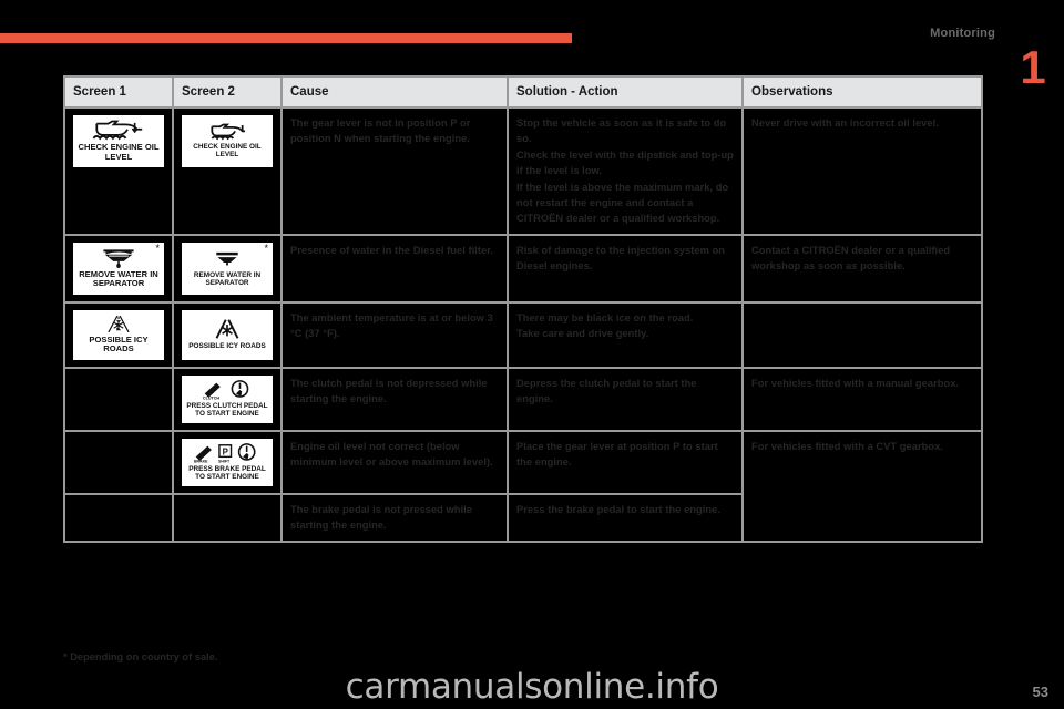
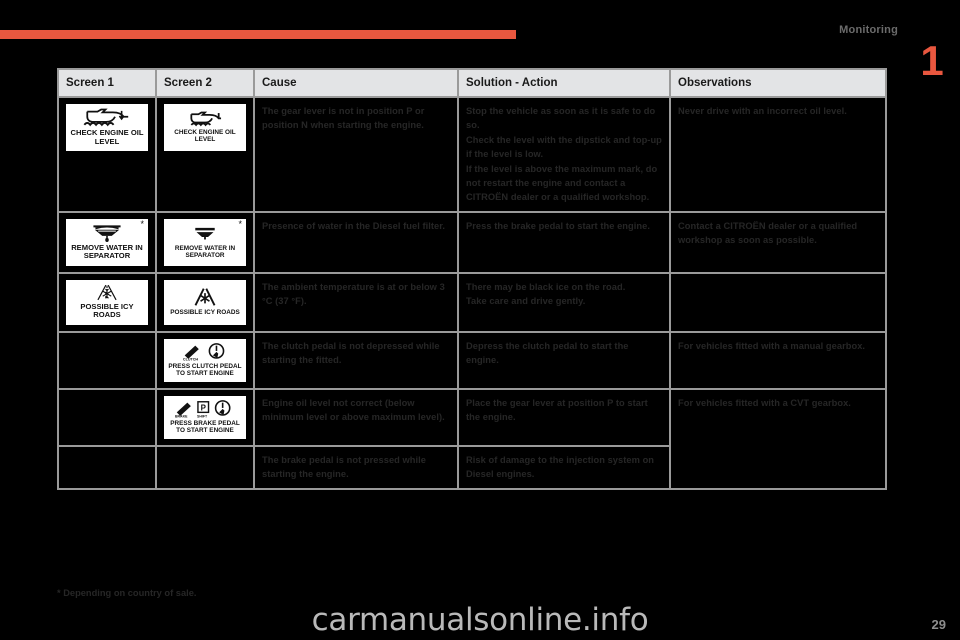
  Monitoring
  1
  Screen 1	Screen 2	Cause	Solution - Action	Observations
  CHECK ENGINE OIL LEVEL		The gear lever is not in position P or position N when starting the engine.	Stop the vehicle as soon as it is safe to do so.Check the level with the dipstick and top-up if the level is low.If the level is above the maximum mark, do not restart the engine and contact a CITROËN dealer or a qualified workshop.	Never drive with an incorrect oil level.
- * REMOVE WATER IN SEPARATOR	*	Presence of water in the Diesel fuel filter.	Risk of damage to the injection system on Diesel engines.	Contact a CITROËN dealer or a qualified workshop as soon as possible.
+ * REMOVE WATER IN SEPARATOR	*	Presence of water in the Diesel fuel filter.	Press the brake pedal to start the engine.	Contact a CITROËN dealer or a qualified workshop as soon as possible.
  POSSIBLE ICY ROADS		The ambient temperature is at or below 3 °C (37 °F).	There may be black ice on the road.Take care and drive gently.
- 		The clutch pedal is not depressed while starting the engine.	Depress the clutch pedal to start the engine.	For vehicles fitted with a manual gearbox.
+ 		The clutch pedal is not depressed while starting the fitted.	Depress the clutch pedal to start the engine.	For vehicles fitted with a manual gearbox.
  	P	Engine oil level not correct (below minimum level or above maximum level).	Place the gear lever at position P to start the engine.	For vehicles fitted with a CVT gearbox.
- 		The brake pedal is not pressed while starting the engine.	Press the brake pedal to start the engine.
+ 		The brake pedal is not pressed while starting the engine.	Risk of damage to the injection system on Diesel engines.
  * Depending on country of sale.
  carmanualsonline.info
- 53
+ 29
